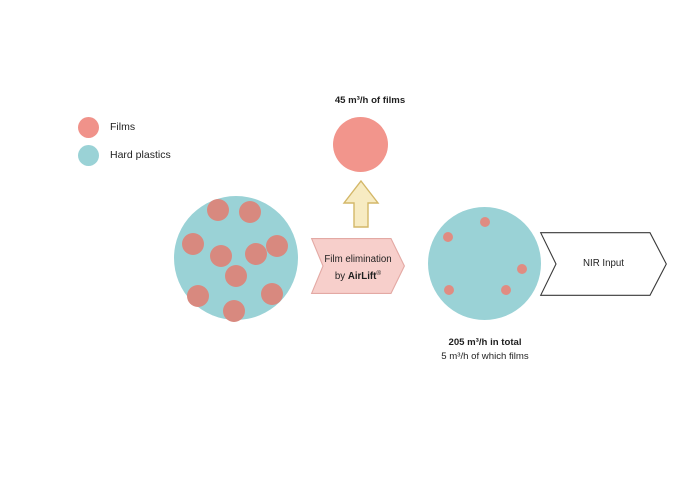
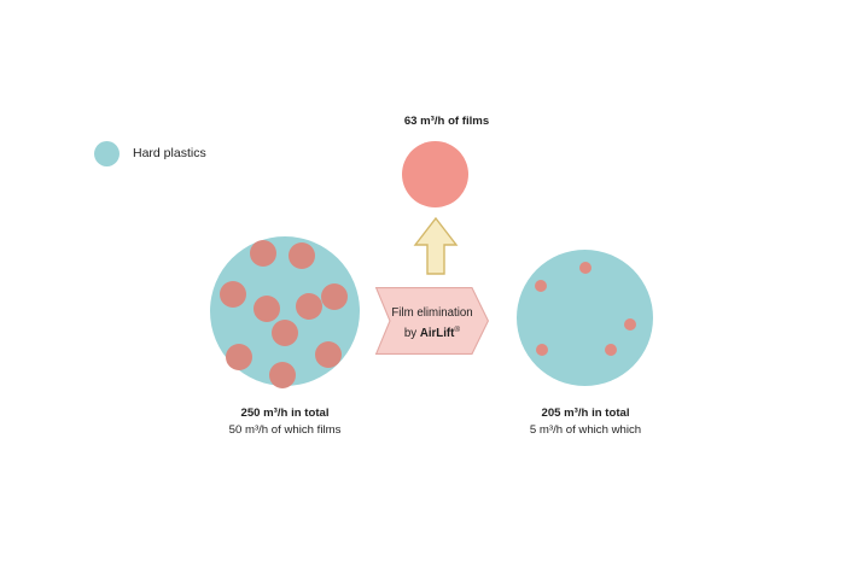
- Films
  Hard plastics
- 45 m³/h of films
+ 63 m³/h of films
+ 250 m³/h in total
+ 50 m³/h of which films
  Film elimination
  by AirLift
  205 m³/h in total
- 5 m³/h of which films
+ 5 m³/h of which which
- NIR Input
